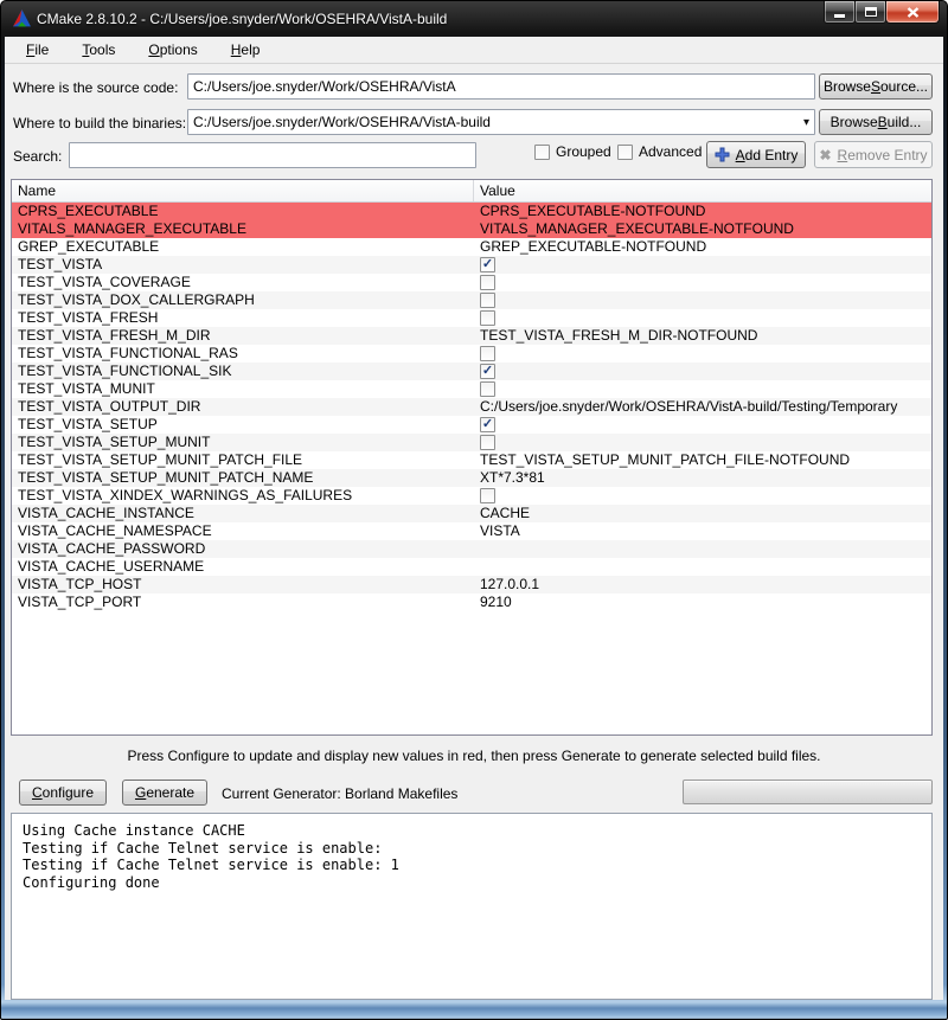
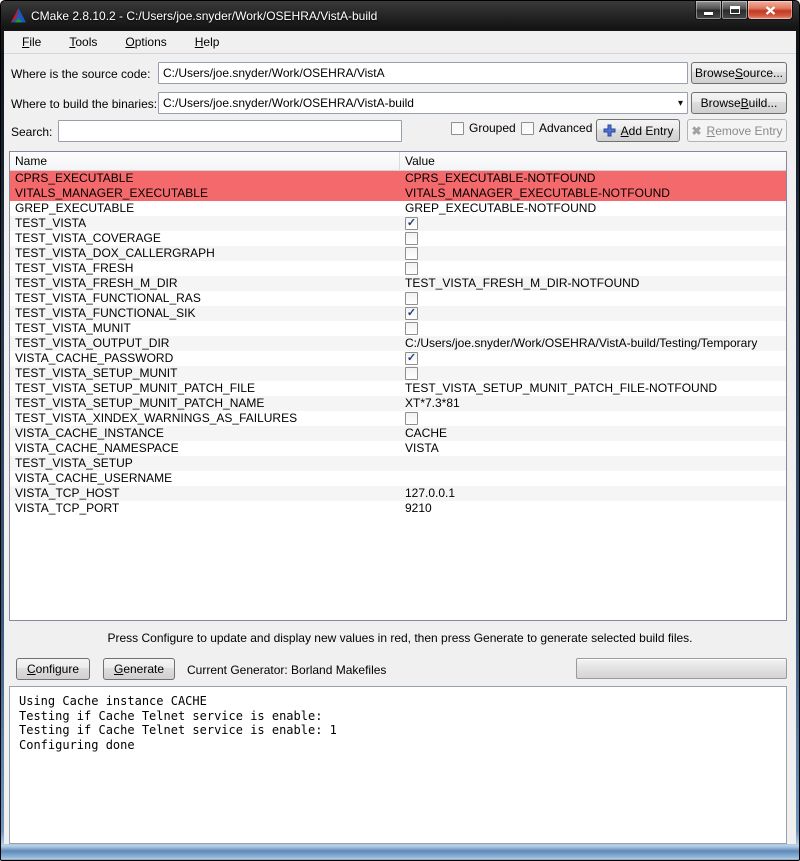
  CMake 2.8.10.2 - C:/Users/joe.snyder/Work/OSEHRA/VistA-build
  File
  Tools
  Options
  Help
  Where is the source code:
  C:/Users/joe.snyder/Work/OSEHRA/VistA
  Browse
  S
  ource...
  Where to build the binaries:
  C:/Users/joe.snyder/Work/OSEHRA/VistA-build
  ▾
  Browse
  B
  uild...
  Search:
  Grouped
  Advanced
  Add Entry
  ✖
  Remove Entry
  Name
  Value
  CPRS_EXECUTABLE
  CPRS_EXECUTABLE-NOTFOUND
  VITALS_MANAGER_EXECUTABLE
  VITALS_MANAGER_EXECUTABLE-NOTFOUND
  GREP_EXECUTABLE
  GREP_EXECUTABLE-NOTFOUND
  TEST_VISTA
  ✓
  TEST_VISTA_COVERAGE
  TEST_VISTA_DOX_CALLERGRAPH
  TEST_VISTA_FRESH
  TEST_VISTA_FRESH_M_DIR
  TEST_VISTA_FRESH_M_DIR-NOTFOUND
  TEST_VISTA_FUNCTIONAL_RAS
  TEST_VISTA_FUNCTIONAL_SIK
  ✓
  TEST_VISTA_MUNIT
  TEST_VISTA_OUTPUT_DIR
  C:/Users/joe.snyder/Work/OSEHRA/VistA-build/Testing/Temporary
- TEST_VISTA_SETUP
+ VISTA_CACHE_PASSWORD
  ✓
  TEST_VISTA_SETUP_MUNIT
  TEST_VISTA_SETUP_MUNIT_PATCH_FILE
  TEST_VISTA_SETUP_MUNIT_PATCH_FILE-NOTFOUND
  TEST_VISTA_SETUP_MUNIT_PATCH_NAME
  XT*7.3*81
  TEST_VISTA_XINDEX_WARNINGS_AS_FAILURES
  VISTA_CACHE_INSTANCE
  CACHE
  VISTA_CACHE_NAMESPACE
  VISTA
- VISTA_CACHE_PASSWORD
+ TEST_VISTA_SETUP
  VISTA_CACHE_USERNAME
  VISTA_TCP_HOST
  127.0.0.1
  VISTA_TCP_PORT
  9210
  Press Configure to update and display new values in red, then press Generate to generate selected build files.
  Configure
  Generate
  Current Generator: Borland Makefiles
  Using Cache instance CACHE
  Testing if Cache Telnet service is enable:
  Testing if Cache Telnet service is enable: 1
  Configuring done
